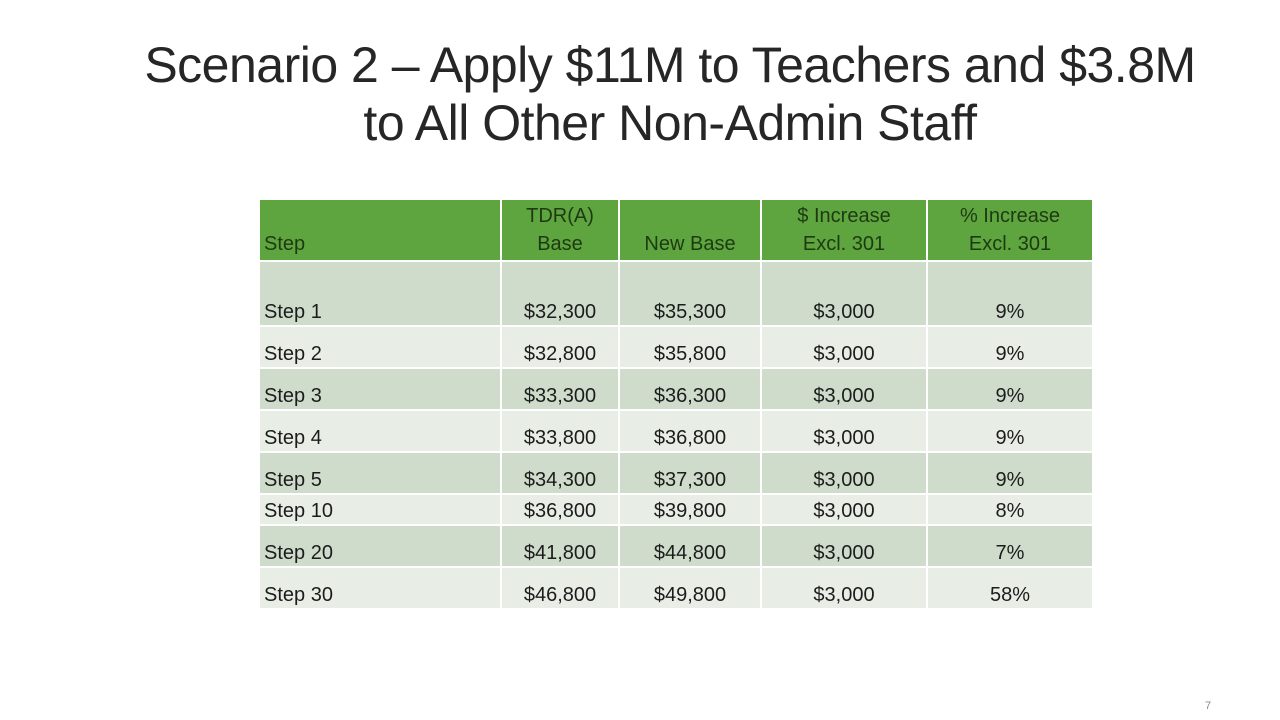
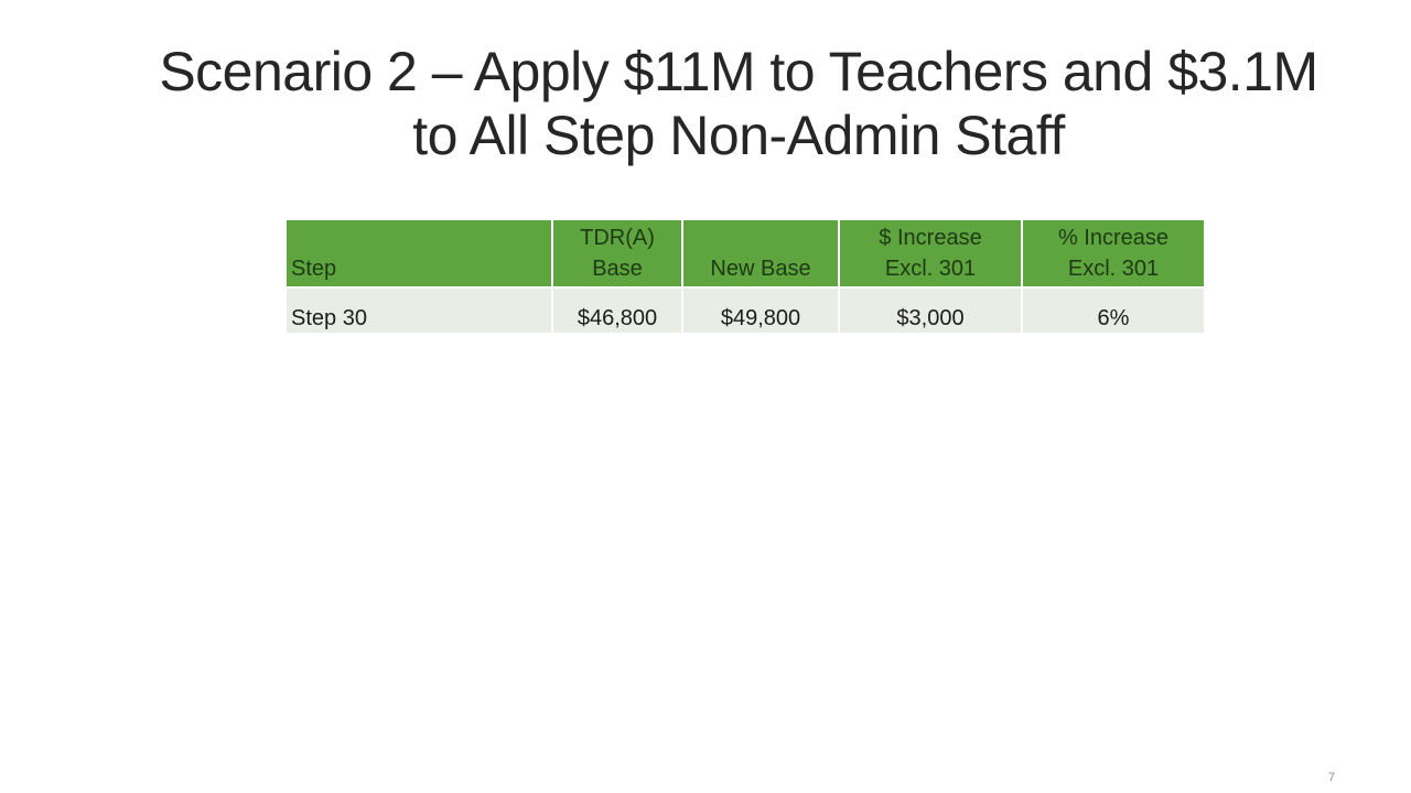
- Scenario 2 – Apply $11M to Teachers and $3.8M
+ Scenario 2 – Apply $11M to Teachers and $3.1M
- to All Other Non-Admin Staff
+ to All Step Non-Admin Staff
  Step	TDR(A) Base	New Base	$ Increase Excl. 301	% Increase Excl. 301
- Step 1	$32,300	$35,300	$3,000	9%
- Step 2	$32,800	$35,800	$3,000	9%
- Step 3	$33,300	$36,300	$3,000	9%
- Step 4	$33,800	$36,800	$3,000	9%
- Step 5	$34,300	$37,300	$3,000	9%
- Step 10	$36,800	$39,800	$3,000	8%
- Step 20	$41,800	$44,800	$3,000	7%
- Step 30	$46,800	$49,800	$3,000	58%
+ Step 30	$46,800	$49,800	$3,000	6%
  7
